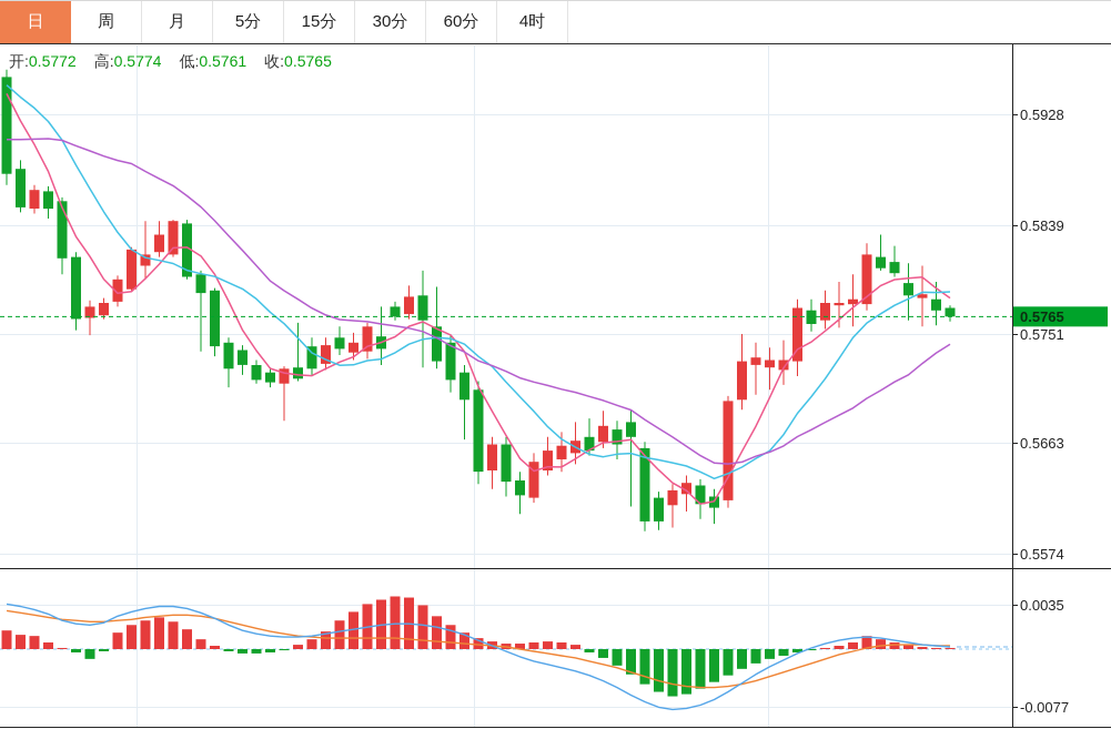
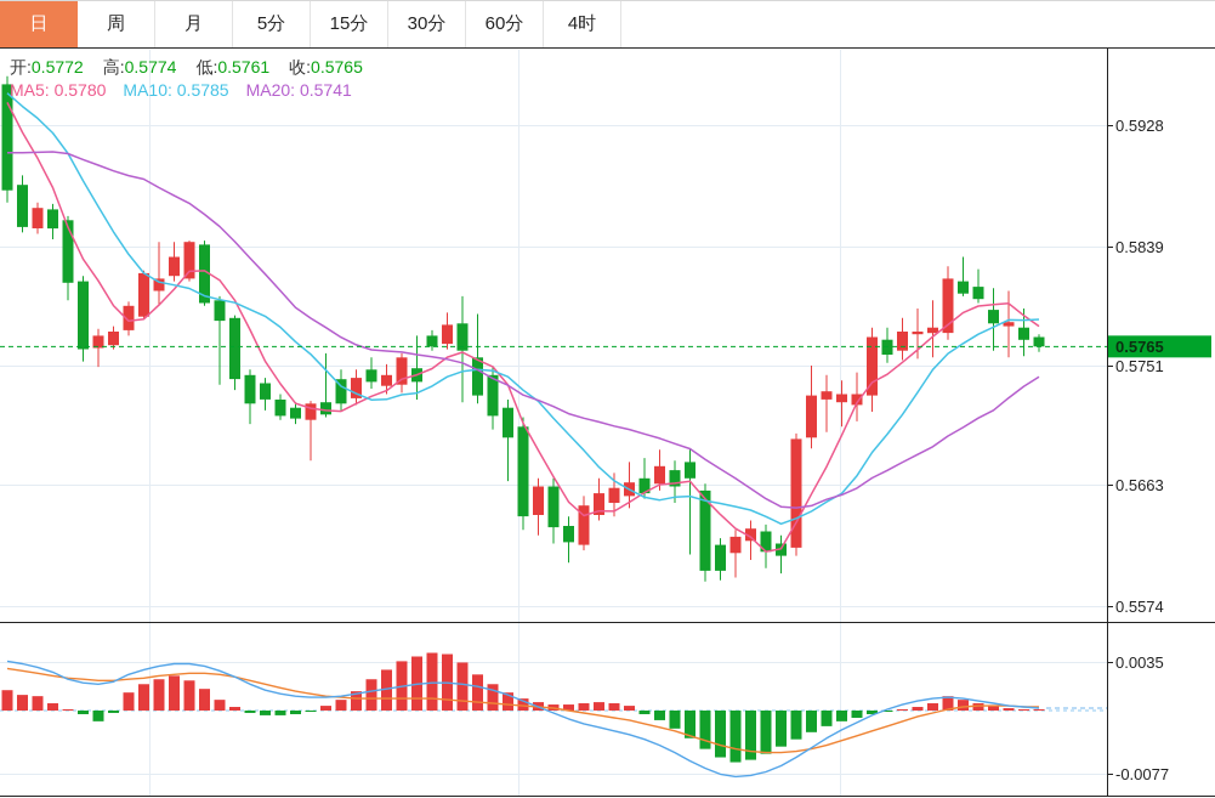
  日
  周
  月
  5分
  15分
  30分
  60分
  4时
  0.5928
  0.5839
  0.5751
  0.5663
  0.5574
  0.0035
  -0.0077
  0.5765
  开:0.5772 高:0.5774 低:0.5761 收:0.5765
+ MA5: 0.5780 MA10: 0.5785 MA20: 0.5741
